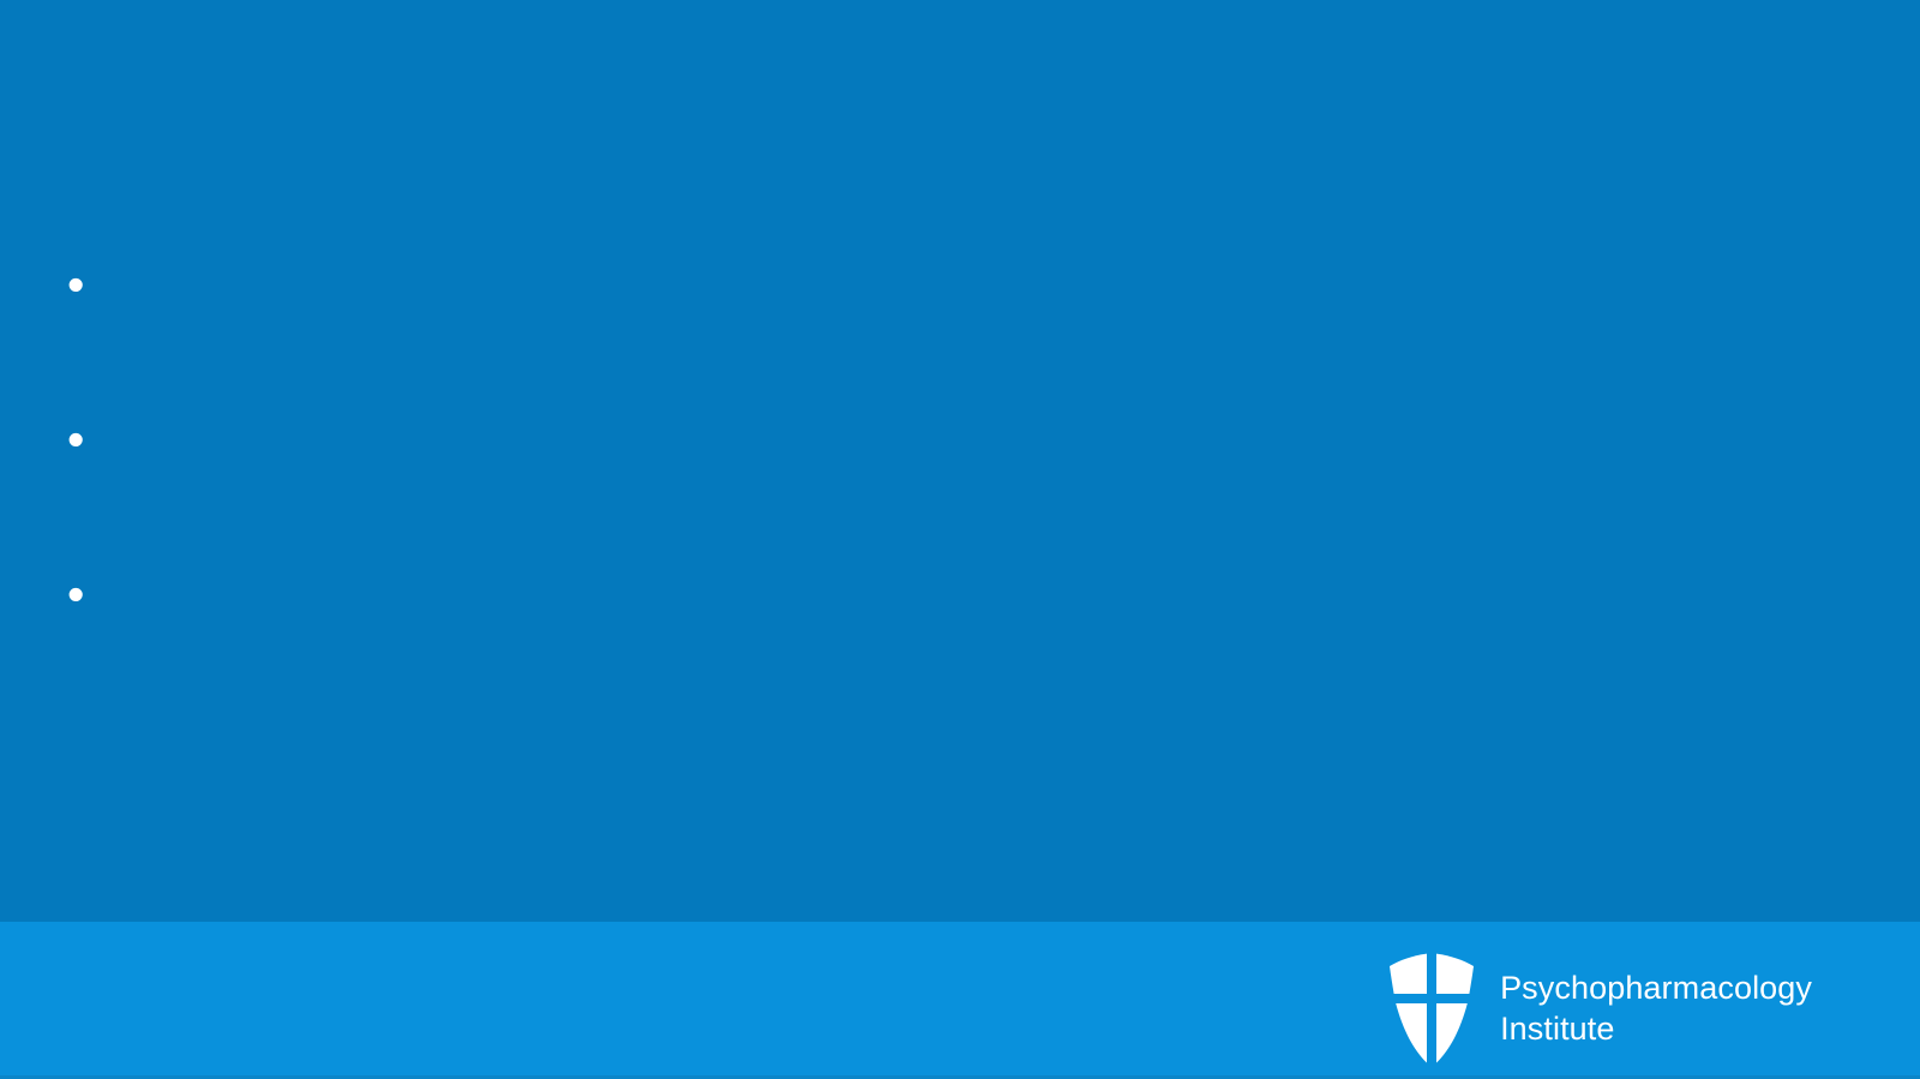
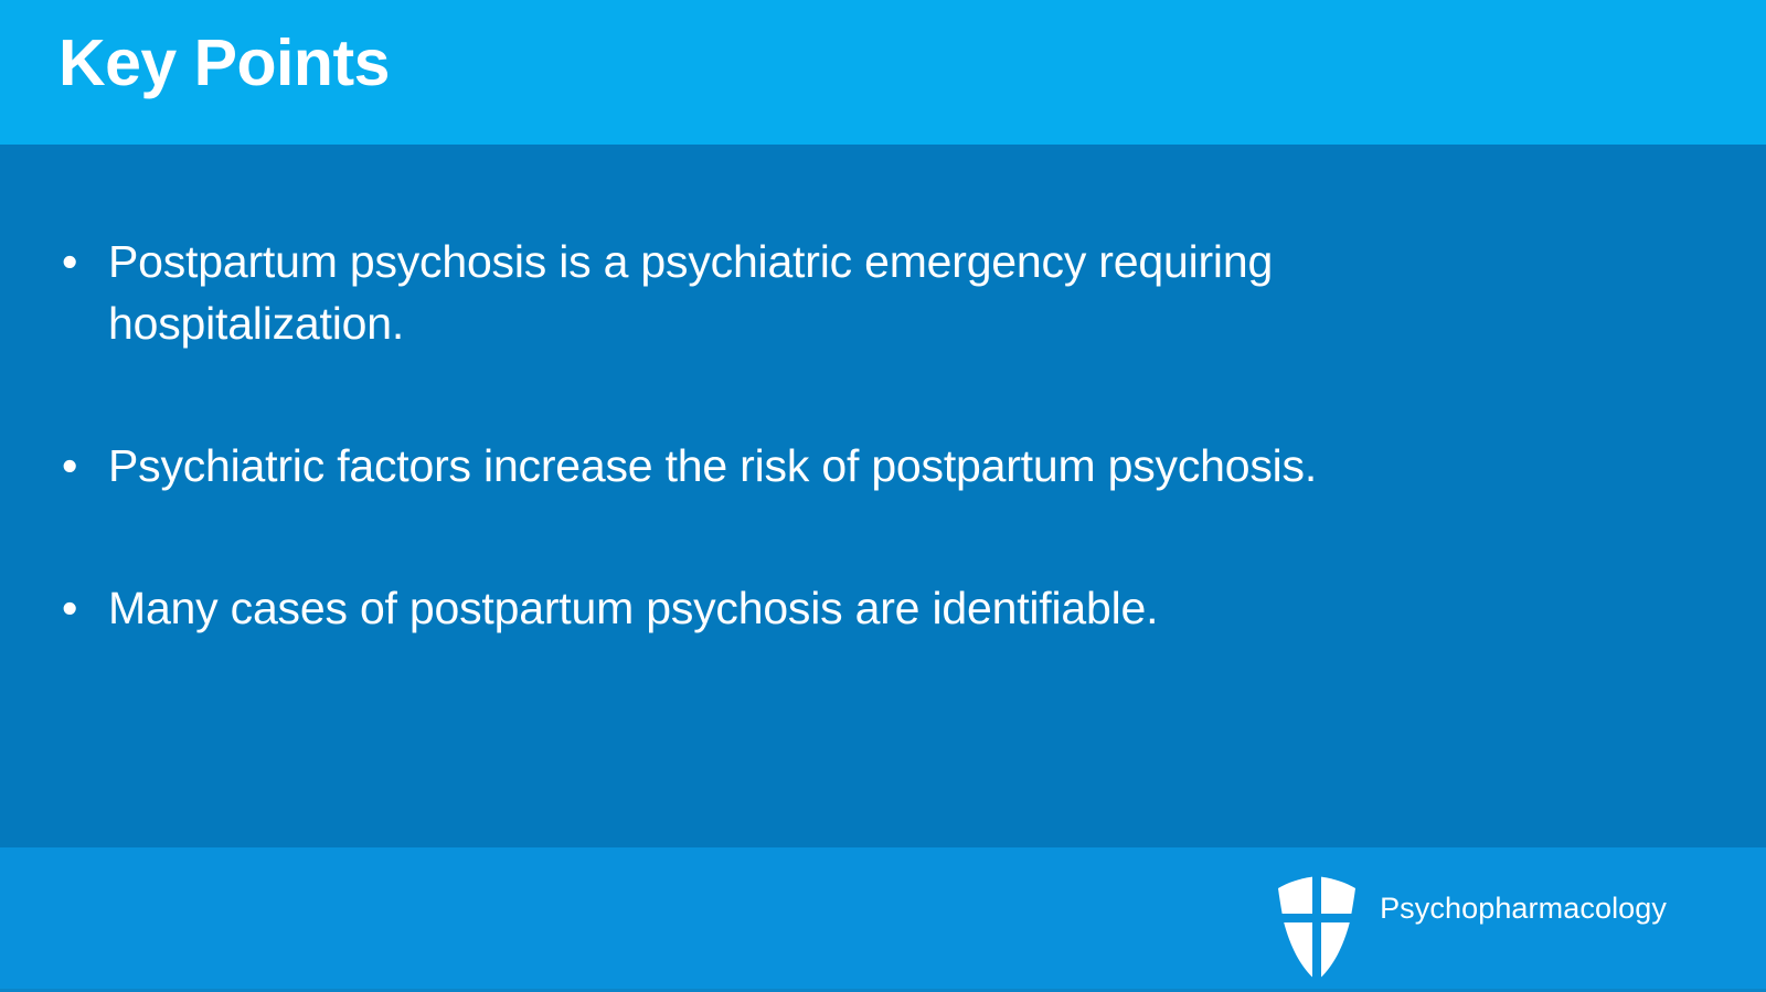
+ Key Points
  •
+ Postpartum psychosis is a psychiatric emergency requiring hospitalization.
  •
+ Psychiatric factors increase the risk of postpartum psychosis.
  •
+ Many cases of postpartum psychosis are identifiable.
  Psychopharmacology
- Institute
